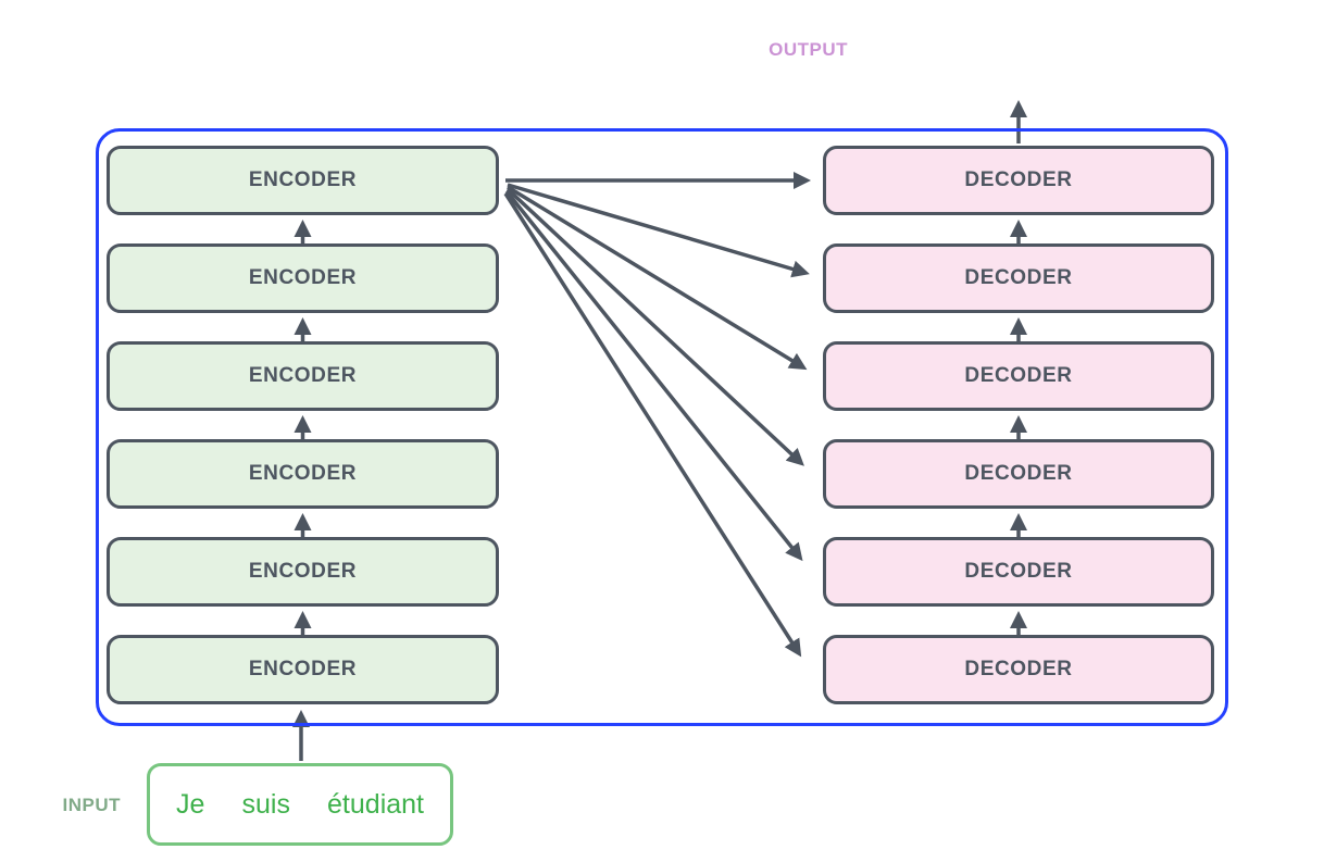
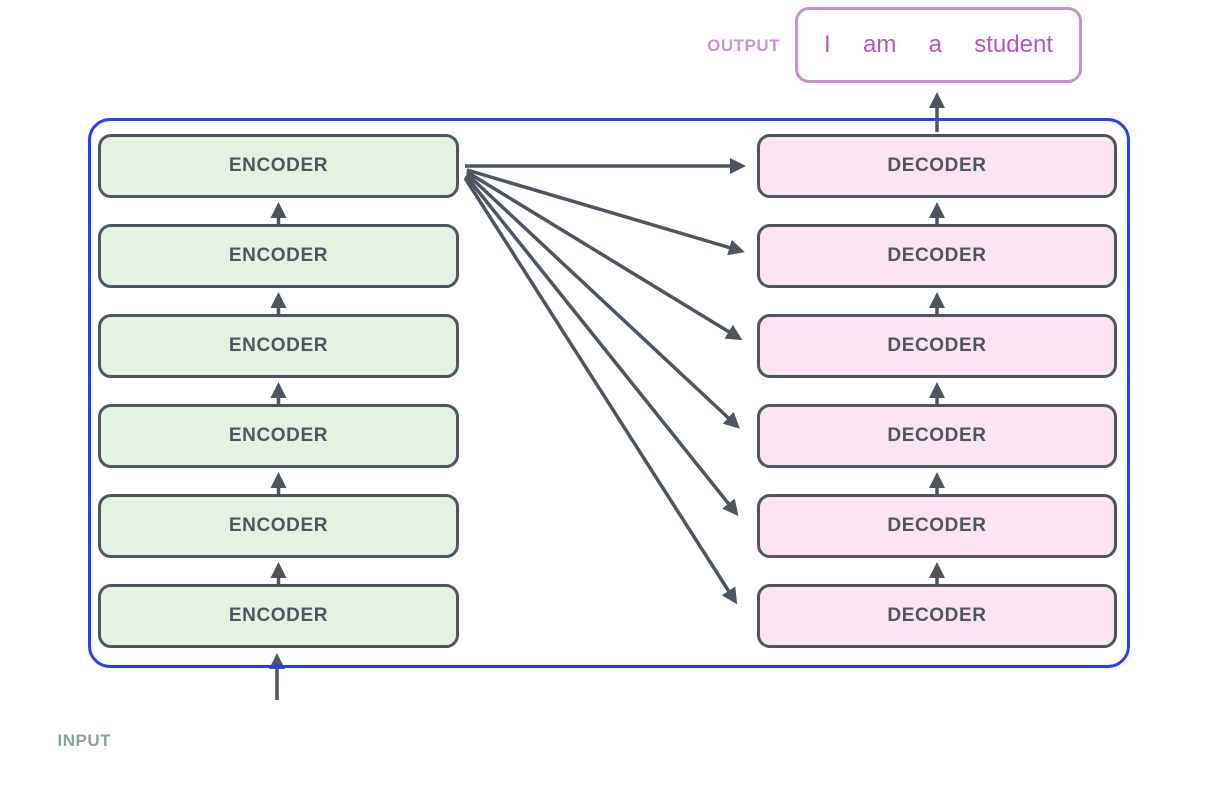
  ENCODER
  ENCODER
  ENCODER
  ENCODER
  ENCODER
  ENCODER
  DECODER
  DECODER
  DECODER
  DECODER
  DECODER
  DECODER
  INPUT
- Je
- suis
- étudiant
  OUTPUT
+ I
+ am
+ a
+ student
